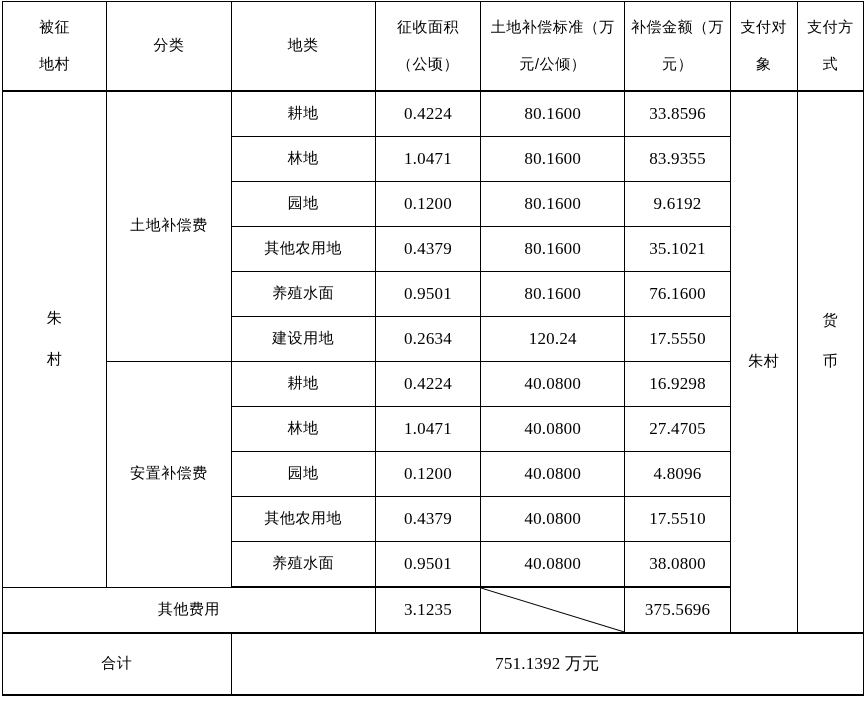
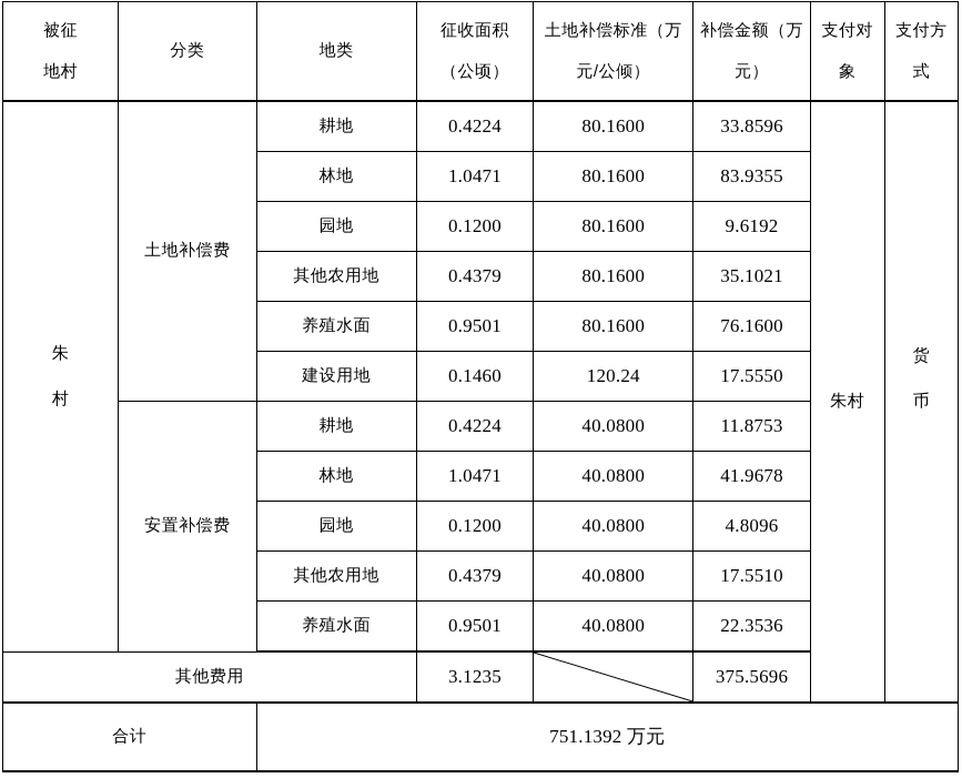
  被征 地村	分类	地类	征收面积 （公顷）	土地补偿标准（万 元/公倾）	补偿金额（万 元）	支付对 象	支付方 式
  朱 村	土地补偿费	耕地	0.4224	80.1600	33.8596	朱村	货 币
  林地	1.0471	80.1600	83.9355
  园地	0.1200	80.1600	9.6192
  其他农用地	0.4379	80.1600	35.1021
  养殖水面	0.9501	80.1600	76.1600
- 建设用地	0.2634	120.24	17.5550
+ 建设用地	0.1460	120.24	17.5550
- 安置补偿费	耕地	0.4224	40.0800	16.9298
+ 安置补偿费	耕地	0.4224	40.0800	11.8753
- 林地	1.0471	40.0800	27.4705
+ 林地	1.0471	40.0800	41.9678
  园地	0.1200	40.0800	4.8096
  其他农用地	0.4379	40.0800	17.5510
- 养殖水面	0.9501	40.0800	38.0800
+ 养殖水面	0.9501	40.0800	22.3536
  其他费用	3.1235		375.5696
  合计	751.1392 万元
